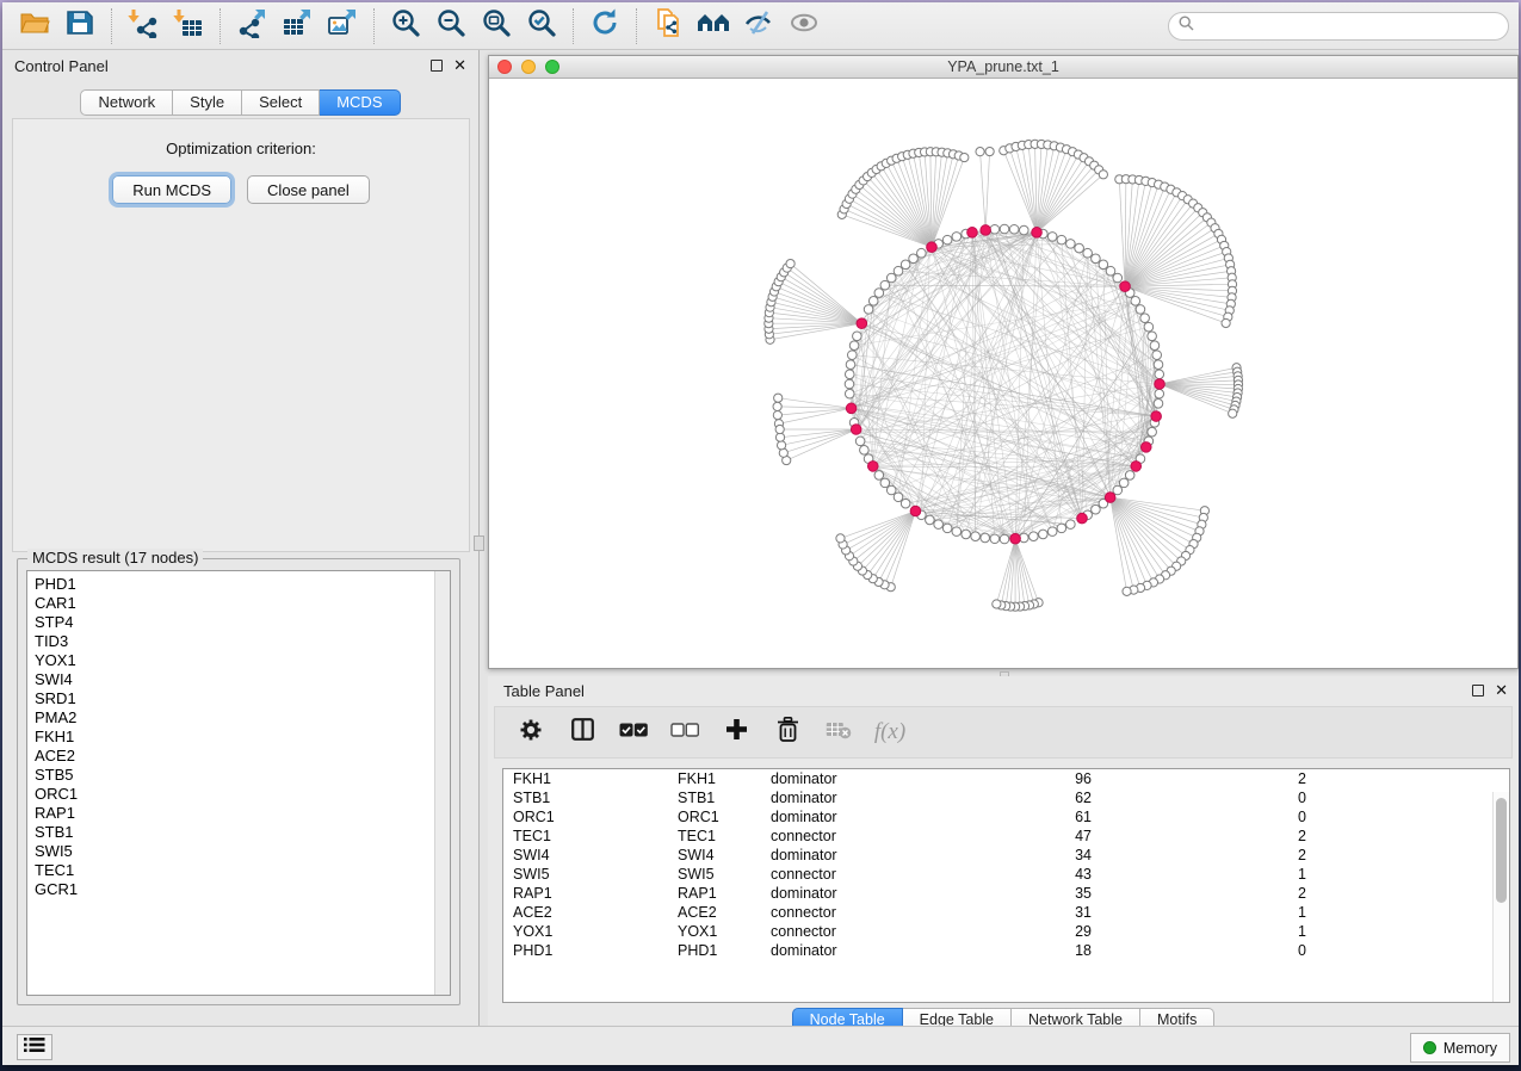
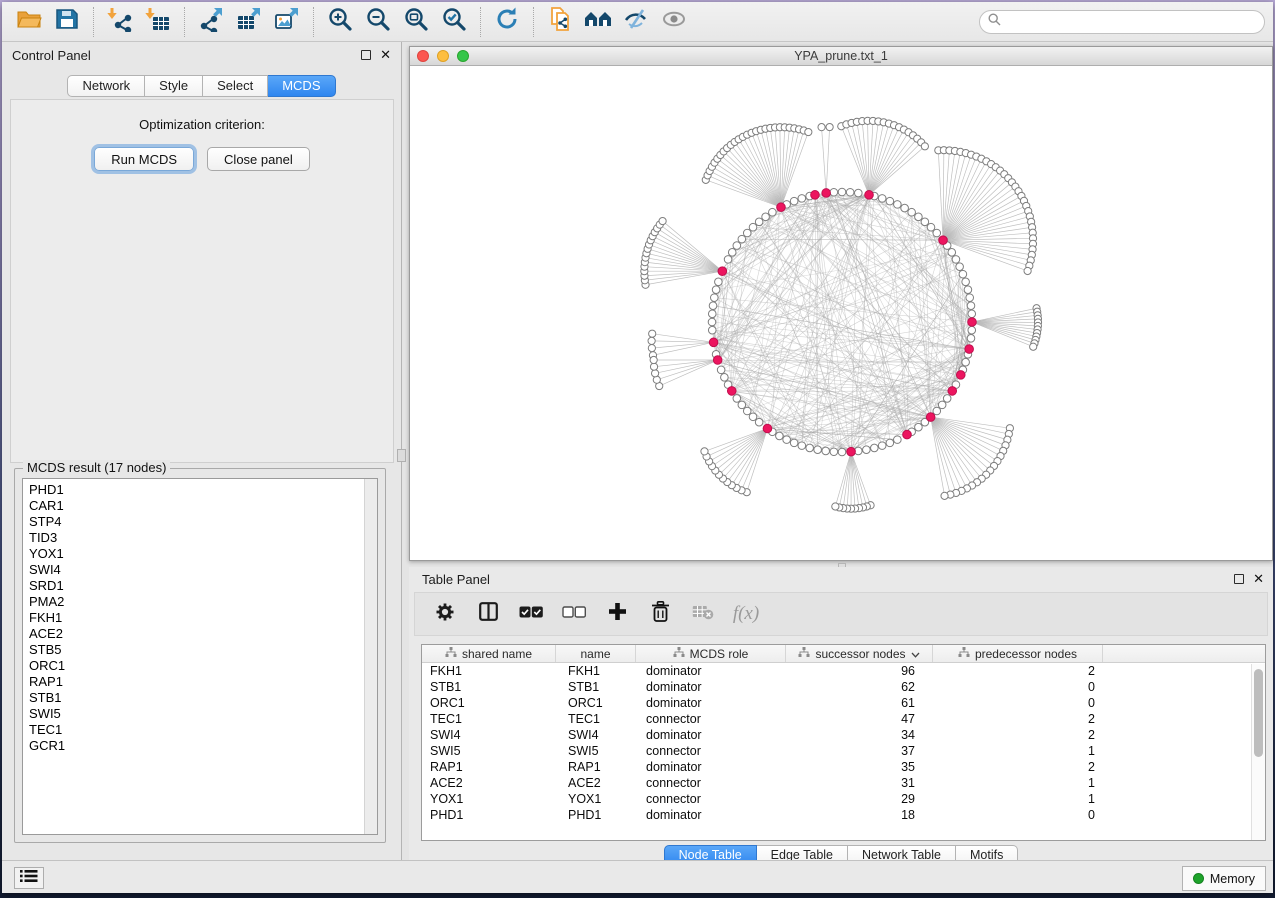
  Control Panel
  ✕
  Network
  Style
  Select
  MCDS
  Optimization criterion:
  Run MCDS
  Close panel
  MCDS result (17 nodes)
  PHD1
  CAR1
  STP4
  TID3
  YOX1
  SWI4
  SRD1
  PMA2
  FKH1
  ACE2
  STB5
  ORC1
  RAP1
  STB1
  SWI5
  TEC1
  GCR1
  YPA_prune.txt_1
  Table Panel
  ✕
  f(x)
+ shared name
+ name
+ MCDS role
+ successor nodes
+ predecessor nodes
  FKH1
  FKH1
  dominator
  96
  2
  STB1
  STB1
  dominator
  62
  0
  ORC1
  ORC1
  dominator
  61
  0
  TEC1
  TEC1
  connector
  47
  2
  SWI4
  SWI4
  dominator
  34
  2
  SWI5
  SWI5
  connector
- 43
+ 37
  1
  RAP1
  RAP1
  dominator
  35
  2
  ACE2
  ACE2
  connector
  31
  1
  YOX1
  YOX1
  connector
  29
  1
  PHD1
  PHD1
  dominator
  18
  0
  Node Table
  Edge Table
  Network Table
  Motifs
  Memory
